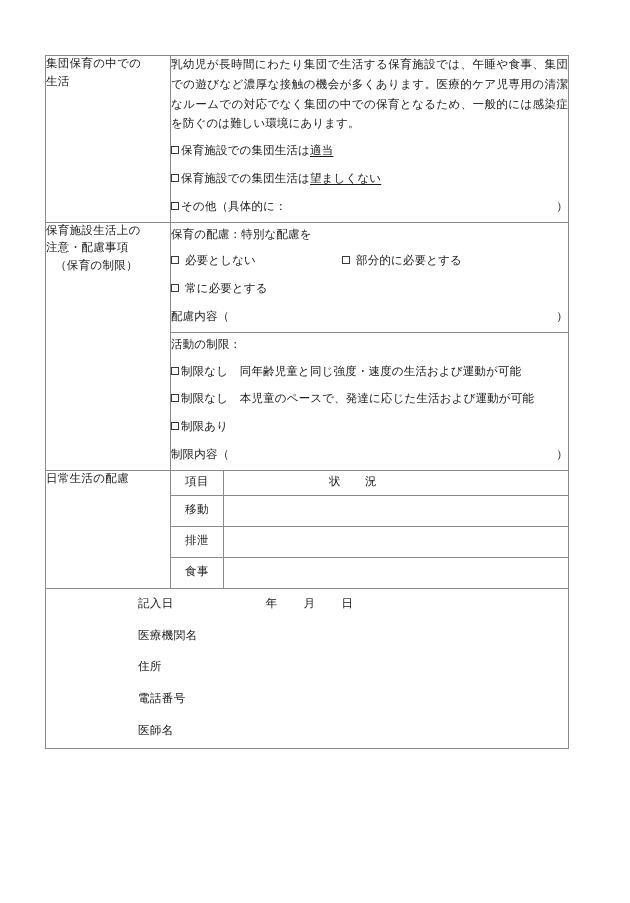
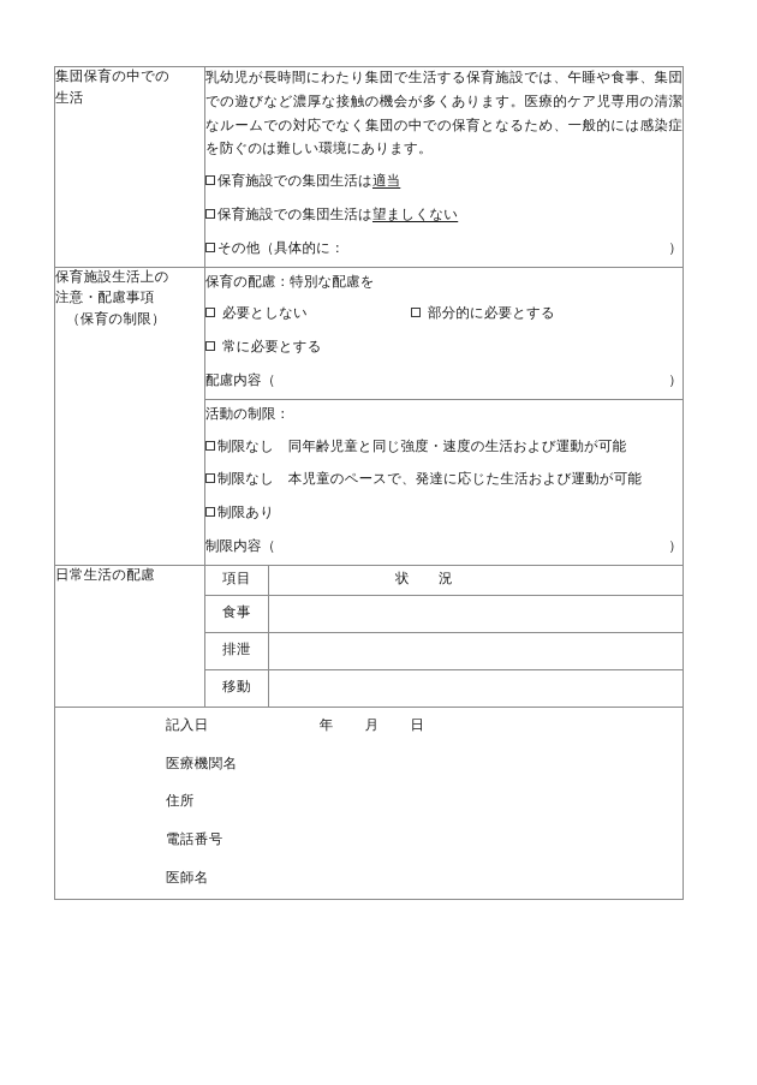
  集団保育の中での 生活	乳幼児が長時間にわたり集団で生活する保育施設では、午睡や食事、集団での遊びなど濃厚な接触の機会が多くあります。医療的ケア児専用の清潔なルームでの対応でなく集団の中での保育となるため、一般的には感染症を防ぐのは難しい環境にあります。 保育施設での集団生活は適当 保育施設での集団生活は望ましくない その他（具体的に： ）
  保育施設生活上の 注意・配慮事項 （保育の制限）	保育の配慮：特別な配慮を 必要としない 部分的に必要とする 常に必要とする 配慮内容（ ）
  活動の制限： 制限なし 同年齢児童と同じ強度・速度の生活および運動が可能 制限なし 本児童のペースで、発達に応じた生活および運動が可能 制限あり 制限内容（ ）
  日常生活の配慮
  項目	状 況
- 移動
+ 食事
  排泄
- 食事
+ 移動
  記入日 年 月 日 医療機関名 住所 電話番号 医師名
